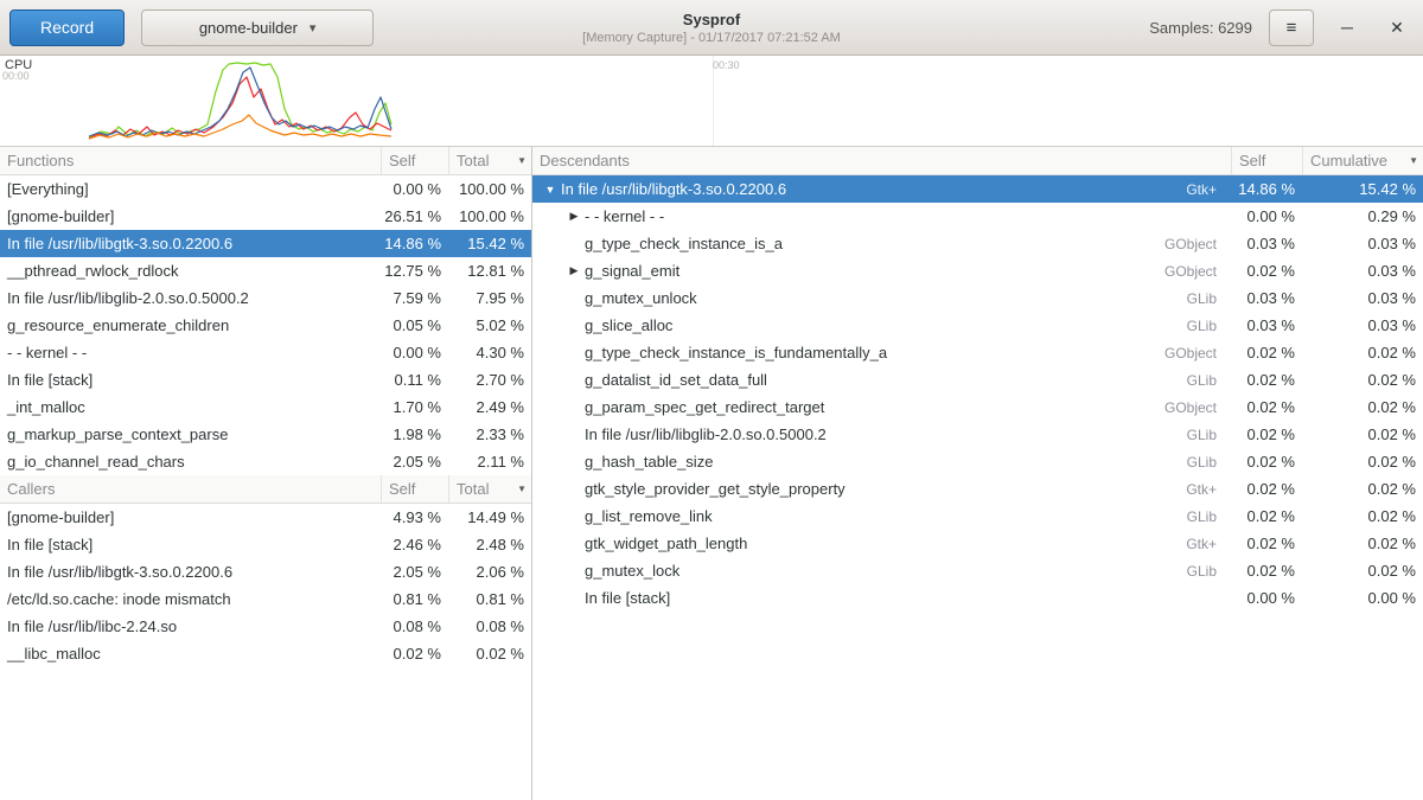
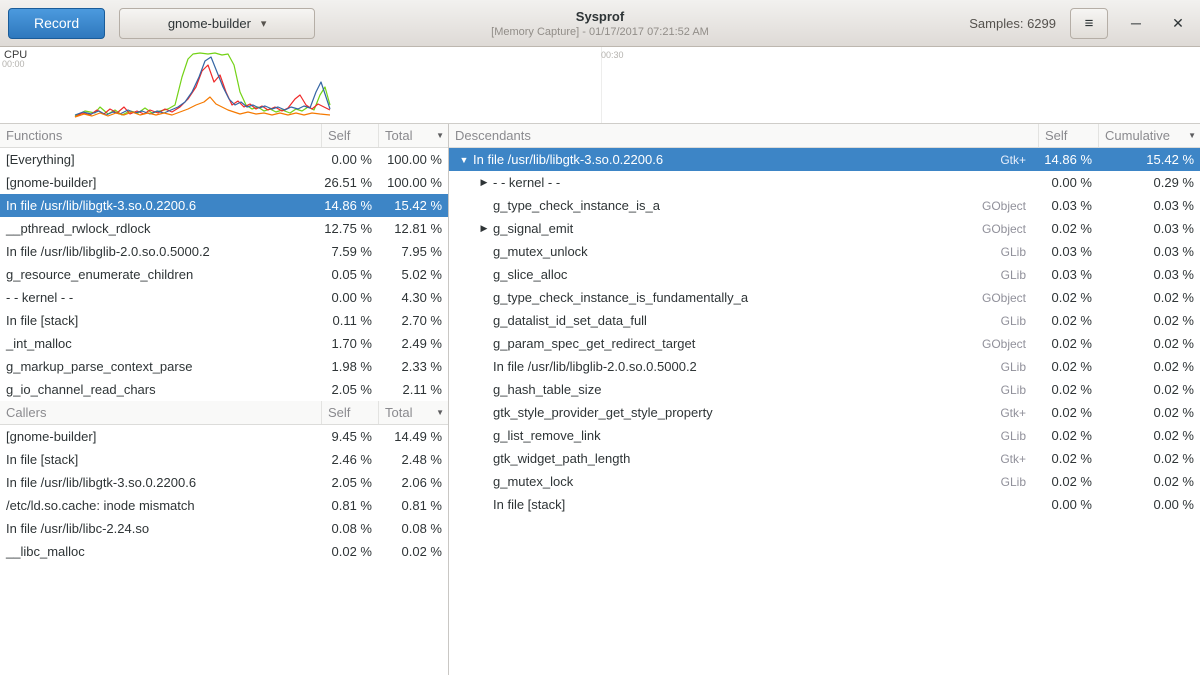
  Record
  gnome-builder
  ▾
  Sysprof
  [Memory Capture] - 01/17/2017 07:21:52 AM
  Samples: 6299
  ≡
  ─
  ✕
  CPU
  00:00
  00:30
  Functions
  Self
  Total
  ▼
  [Everything]
  0.00 %
  100.00 %
  [gnome-builder]
  26.51 %
  100.00 %
  In file /usr/lib/libgtk-3.so.0.2200.6
  14.86 %
  15.42 %
  __pthread_rwlock_rdlock
  12.75 %
  12.81 %
  In file /usr/lib/libglib-2.0.so.0.5000.2
  7.59 %
  7.95 %
  g_resource_enumerate_children
  0.05 %
  5.02 %
  - - kernel - -
  0.00 %
  4.30 %
  In file [stack]
  0.11 %
  2.70 %
  _int_malloc
  1.70 %
  2.49 %
  g_markup_parse_context_parse
  1.98 %
  2.33 %
  g_io_channel_read_chars
  2.05 %
  2.11 %
  Callers
  Self
  Total
  ▼
  [gnome-builder]
- 4.93 %
+ 9.45 %
  14.49 %
  In file [stack]
  2.46 %
  2.48 %
  In file /usr/lib/libgtk-3.so.0.2200.6
  2.05 %
  2.06 %
  /etc/ld.so.cache: inode mismatch
  0.81 %
  0.81 %
  In file /usr/lib/libc-2.24.so
  0.08 %
  0.08 %
  __libc_malloc
  0.02 %
  0.02 %
  Descendants
  Self
  Cumulative
  ▼
  ▼
  In file /usr/lib/libgtk-3.so.0.2200.6
  Gtk+
  14.86 %
  15.42 %
  ▶
  - - kernel - -
  0.00 %
  0.29 %
  g_type_check_instance_is_a
  GObject
  0.03 %
  0.03 %
  ▶
  g_signal_emit
  GObject
  0.02 %
  0.03 %
  g_mutex_unlock
  GLib
  0.03 %
  0.03 %
  g_slice_alloc
  GLib
  0.03 %
  0.03 %
  g_type_check_instance_is_fundamentally_a
  GObject
  0.02 %
  0.02 %
  g_datalist_id_set_data_full
  GLib
  0.02 %
  0.02 %
  g_param_spec_get_redirect_target
  GObject
  0.02 %
  0.02 %
  In file /usr/lib/libglib-2.0.so.0.5000.2
  GLib
  0.02 %
  0.02 %
  g_hash_table_size
  GLib
  0.02 %
  0.02 %
  gtk_style_provider_get_style_property
  Gtk+
  0.02 %
  0.02 %
  g_list_remove_link
  GLib
  0.02 %
  0.02 %
  gtk_widget_path_length
  Gtk+
  0.02 %
  0.02 %
  g_mutex_lock
  GLib
  0.02 %
  0.02 %
  In file [stack]
  0.00 %
  0.00 %
